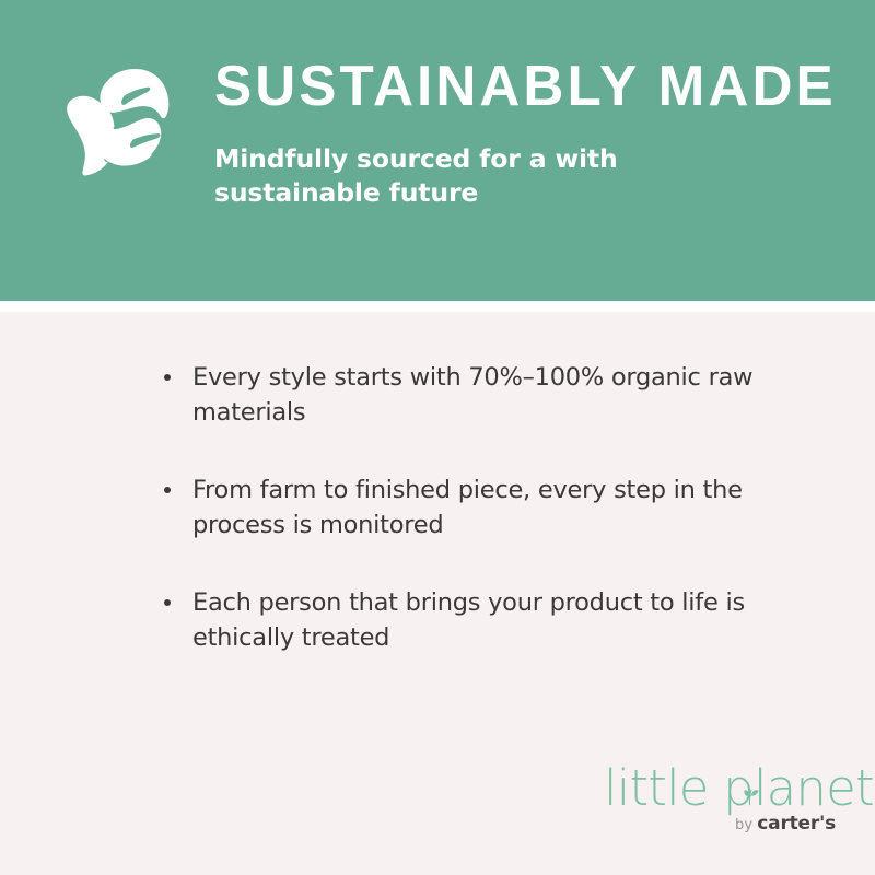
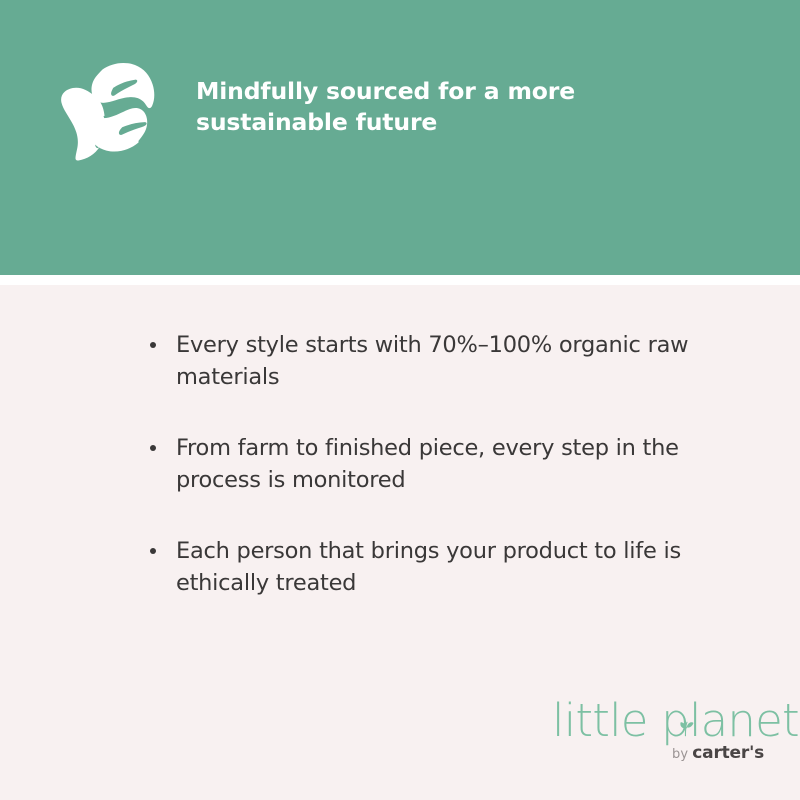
- SUSTAINABLY MADE
- Mindfully sourced for a with sustainable future
+ Mindfully sourced for a more sustainable future
  Every style starts with 70%–100% organic raw materials
  From farm to finished piece, every step in the process is monitored
  Each person that brings your product to life is ethically treated
  little planet
  by carter's
